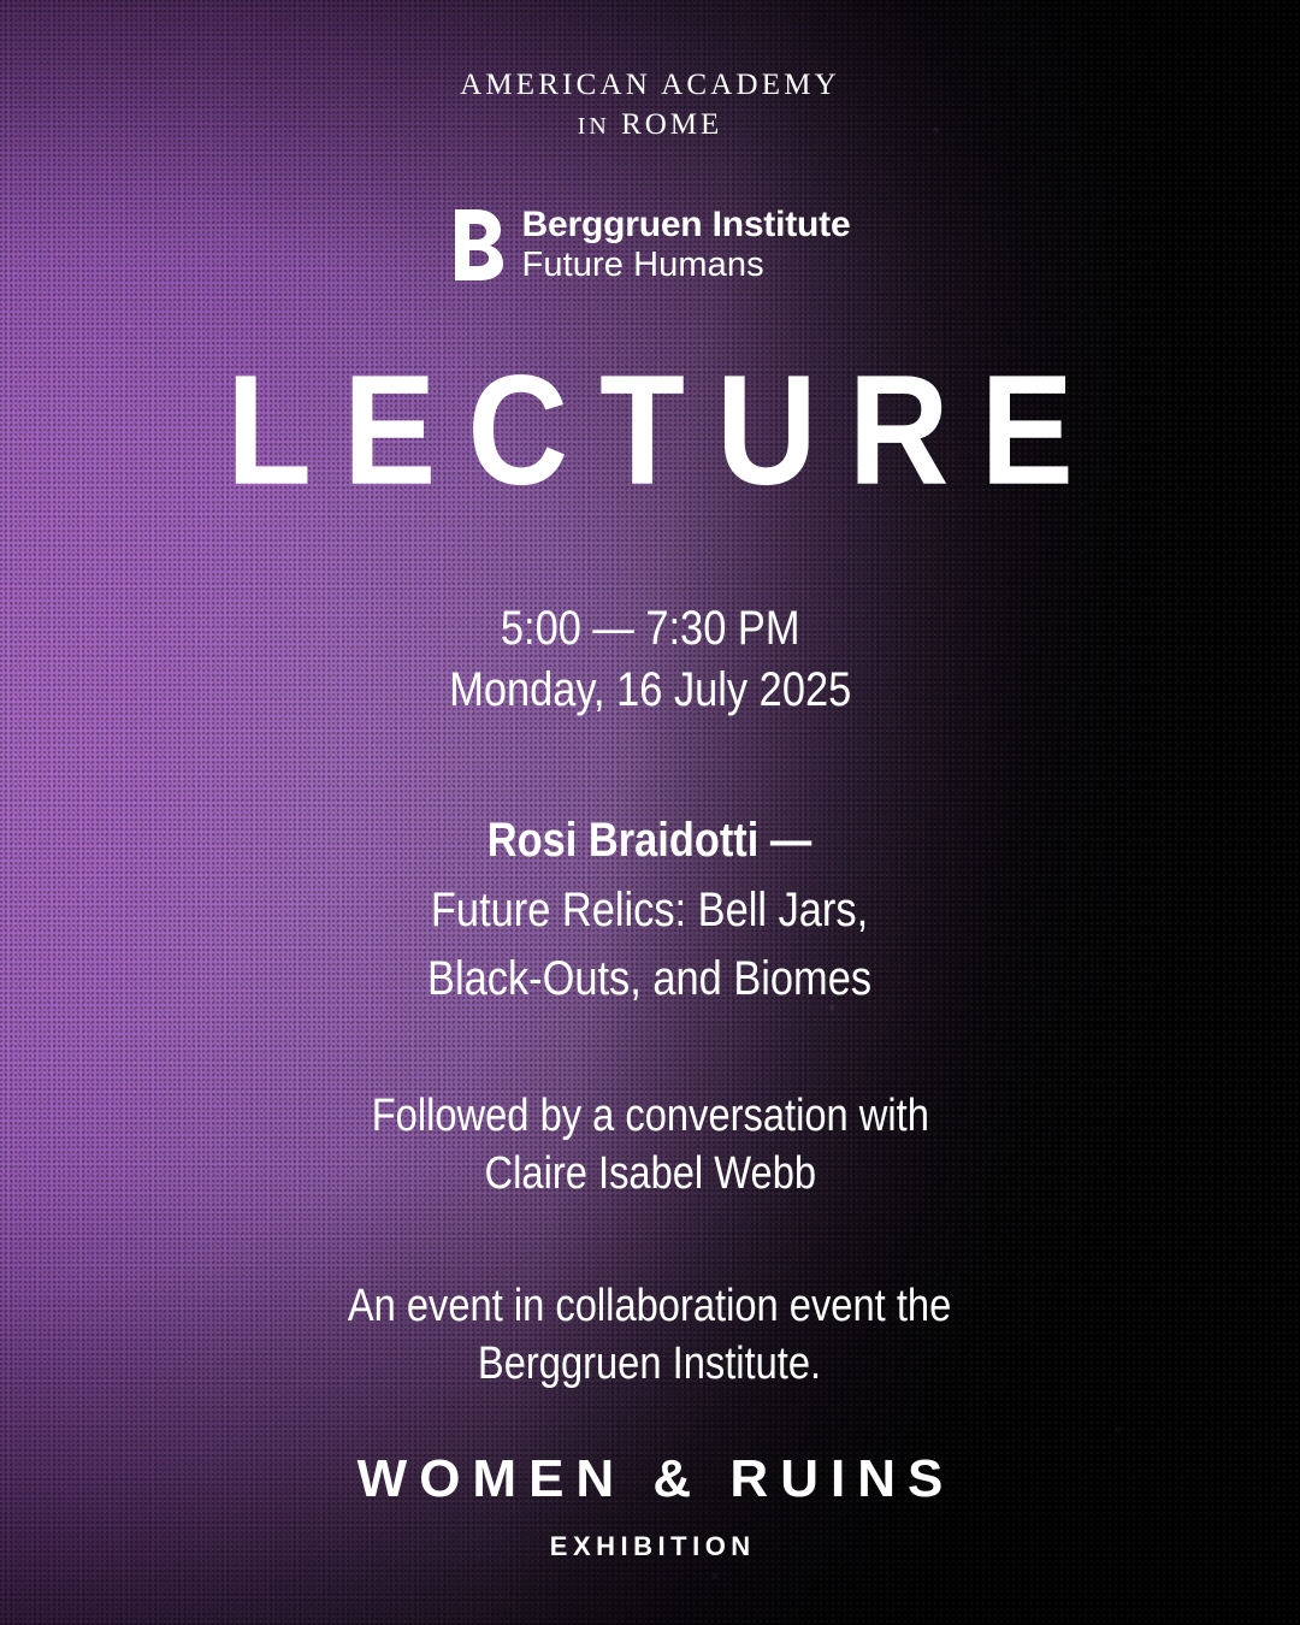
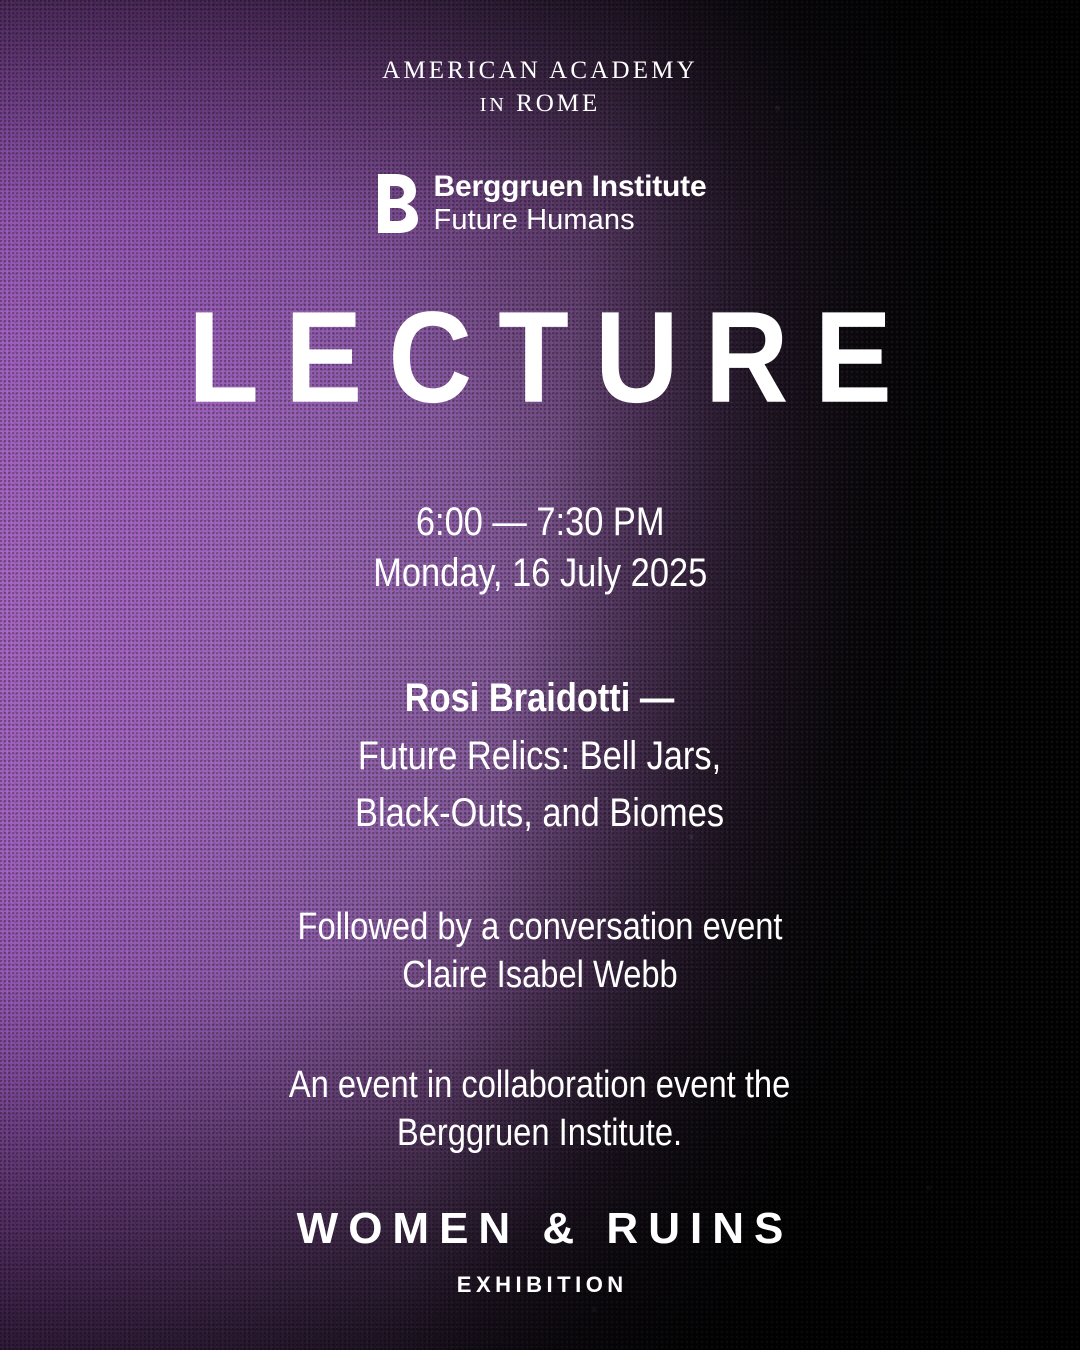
  AMERICAN ACADEMY
  IN ROME
  Berggruen Institute
  Future Humans
  LECTURE
- 5:00 — 7:30 PM
+ 6:00 — 7:30 PM
  Monday, 16 July 2025
  Rosi Braidotti —
  Future Relics: Bell Jars,
  Black-Outs, and Biomes
- Followed by a conversation with
+ Followed by a conversation event
  Claire Isabel Webb
  An event in collaboration event the
  Berggruen Institute.
  WOMEN & RUINS
  EXHIBITION
